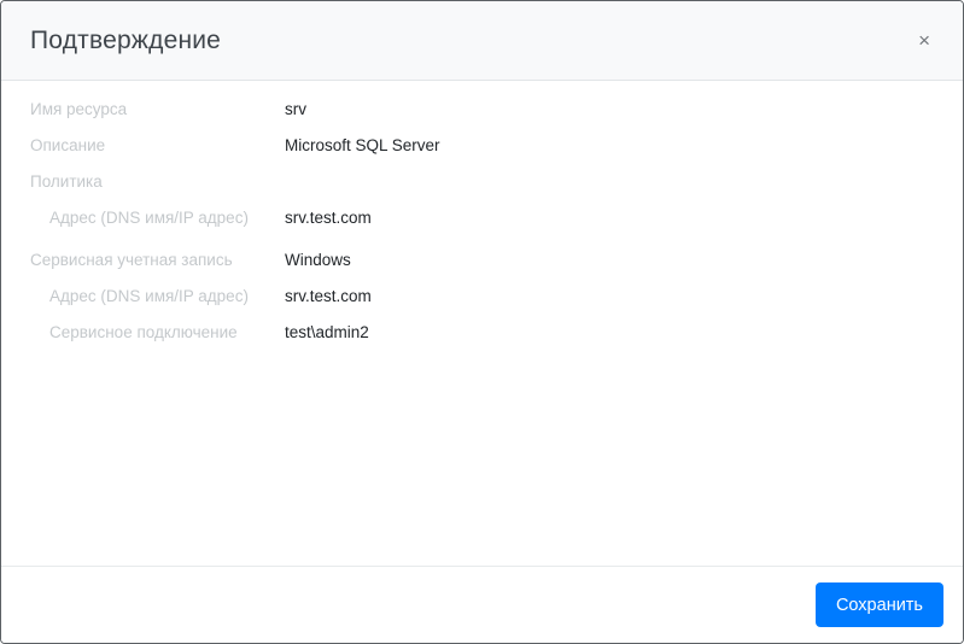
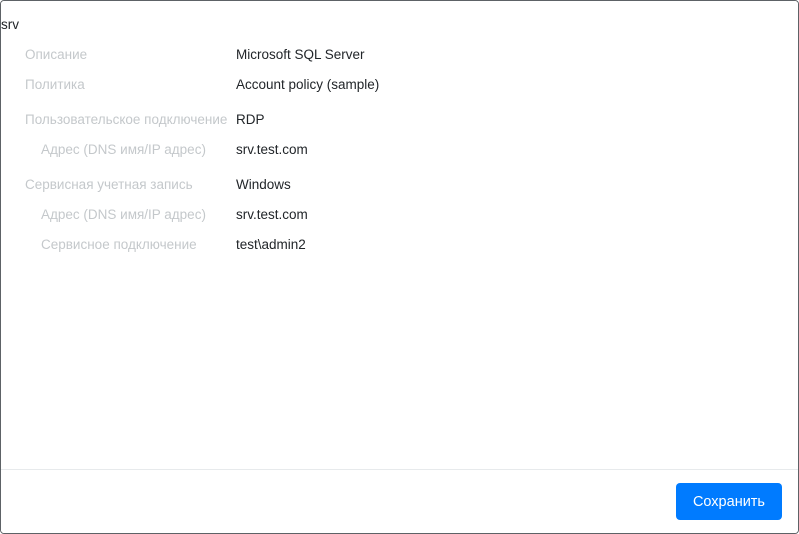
- Подтверждение
- ×
- Имя ресурса
  srv
  Описание
  Microsoft SQL Server
  Политика
+ Account policy (sample)
+ Пользовательское подключение
+ RDP
  Адрес (DNS имя/IP адрес)
  srv.test.com
  Сервисная учетная запись
  Windows
  Адрес (DNS имя/IP адрес)
  srv.test.com
  Сервисное подключение
  test\admin2
  Сохранить
